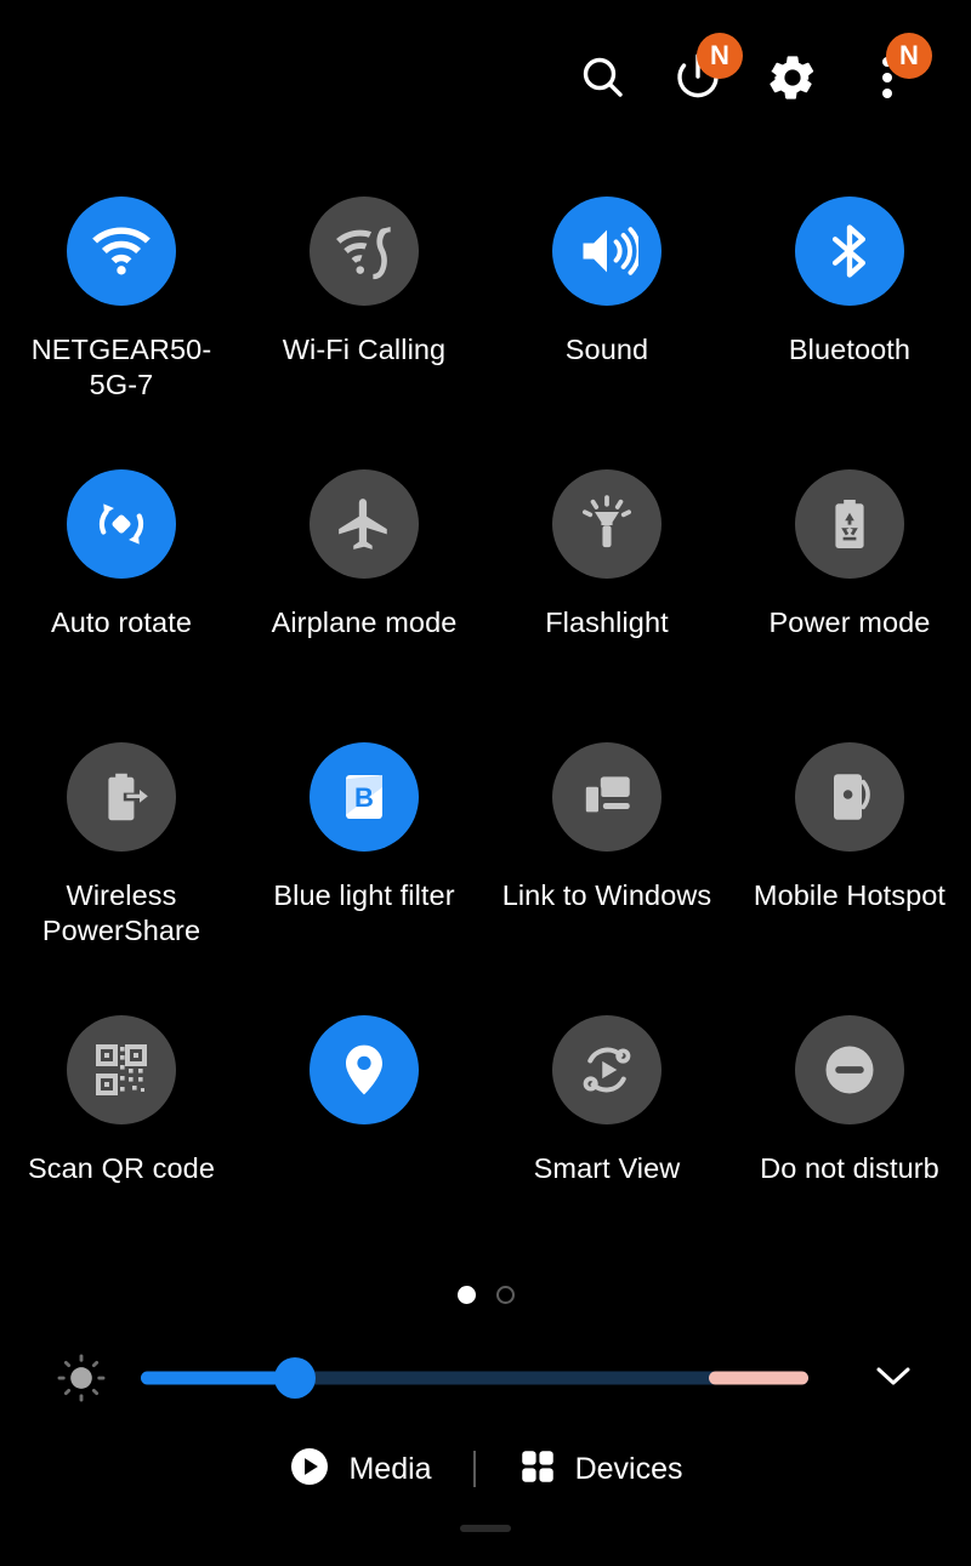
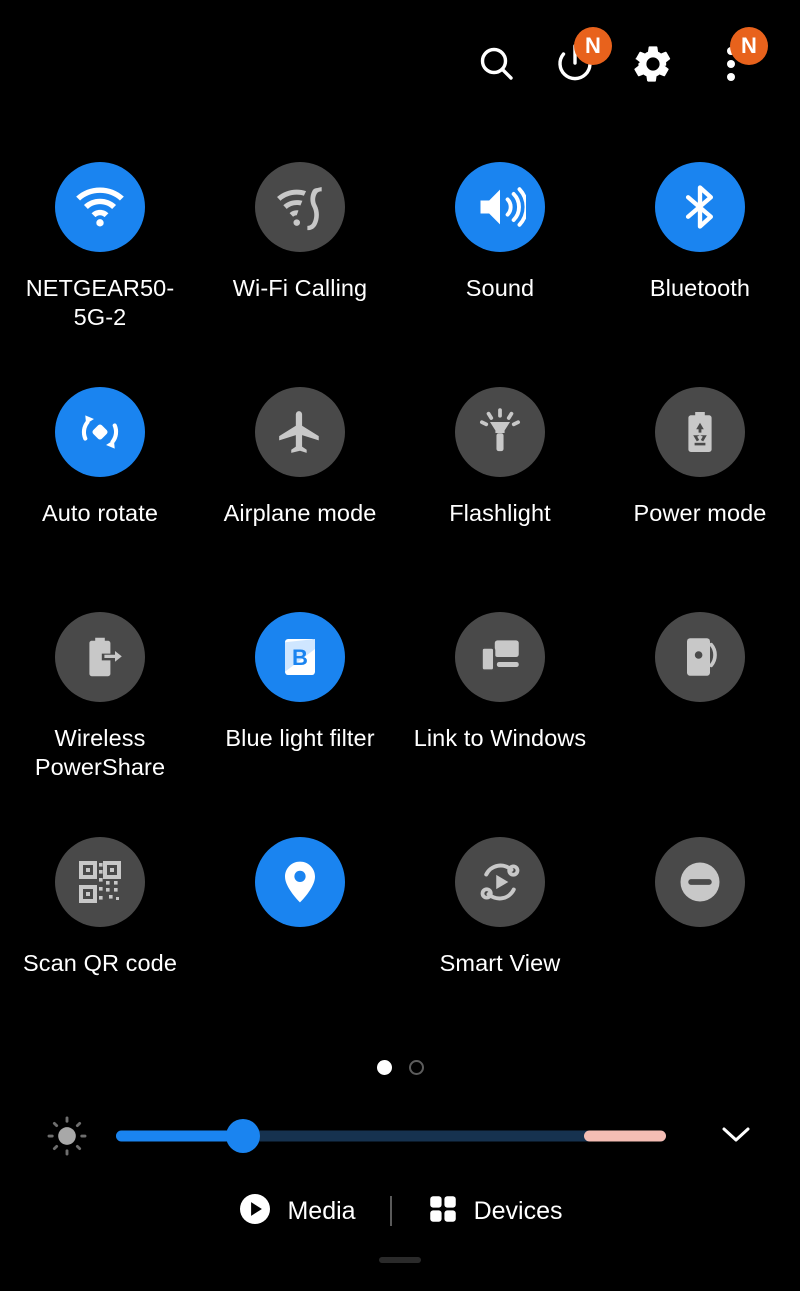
  N
  N
- NETGEAR50-5G-7
+ NETGEAR50-5G-2
  Wi-Fi Calling
  Sound
  Bluetooth
  Auto rotate
  Airplane mode
  Flashlight
  Power mode
  Wireless PowerShare
  B
  Blue light filter
  Link to Windows
- Mobile Hotspot
  Scan QR code
  Smart View
- Do not disturb
  Media
  Devices
